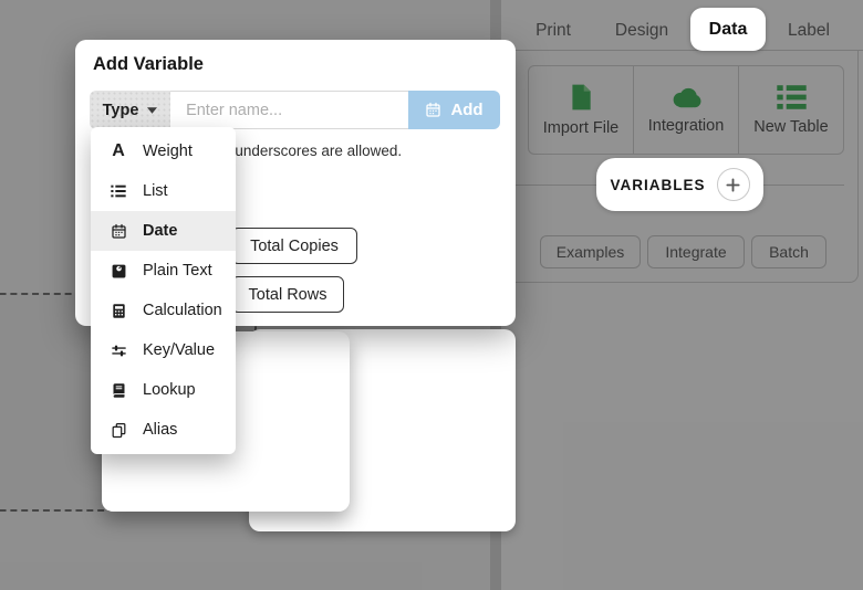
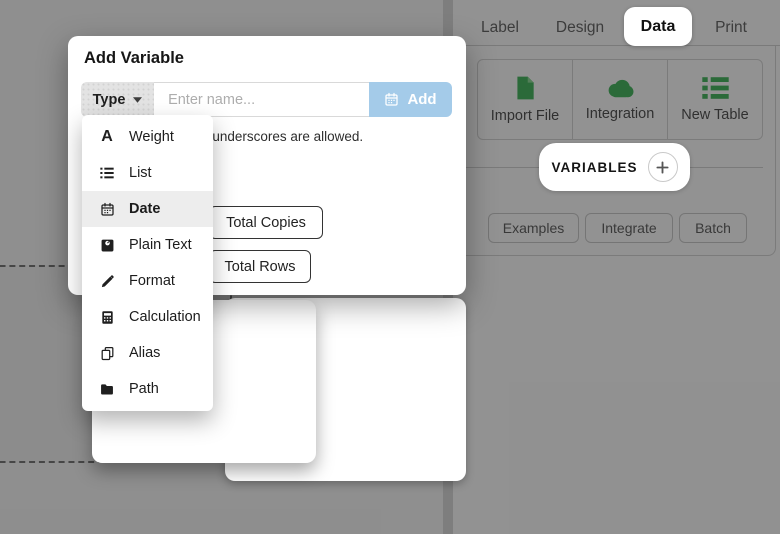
- Print
+ Label
  Design
- Label
+ Print
  Import File
  Integration
  New Table
  Examples
  Integrate
  Batch
  Data
  VARIABLES
  Add Variable
  Type
  Enter name...
  Add
  Total Copies
  Total Rows
  A
  Weight
  List
  Date
  Plain Text
+ Format
  Calculation
- Key/Value
- Lookup
  Alias
+ Path
